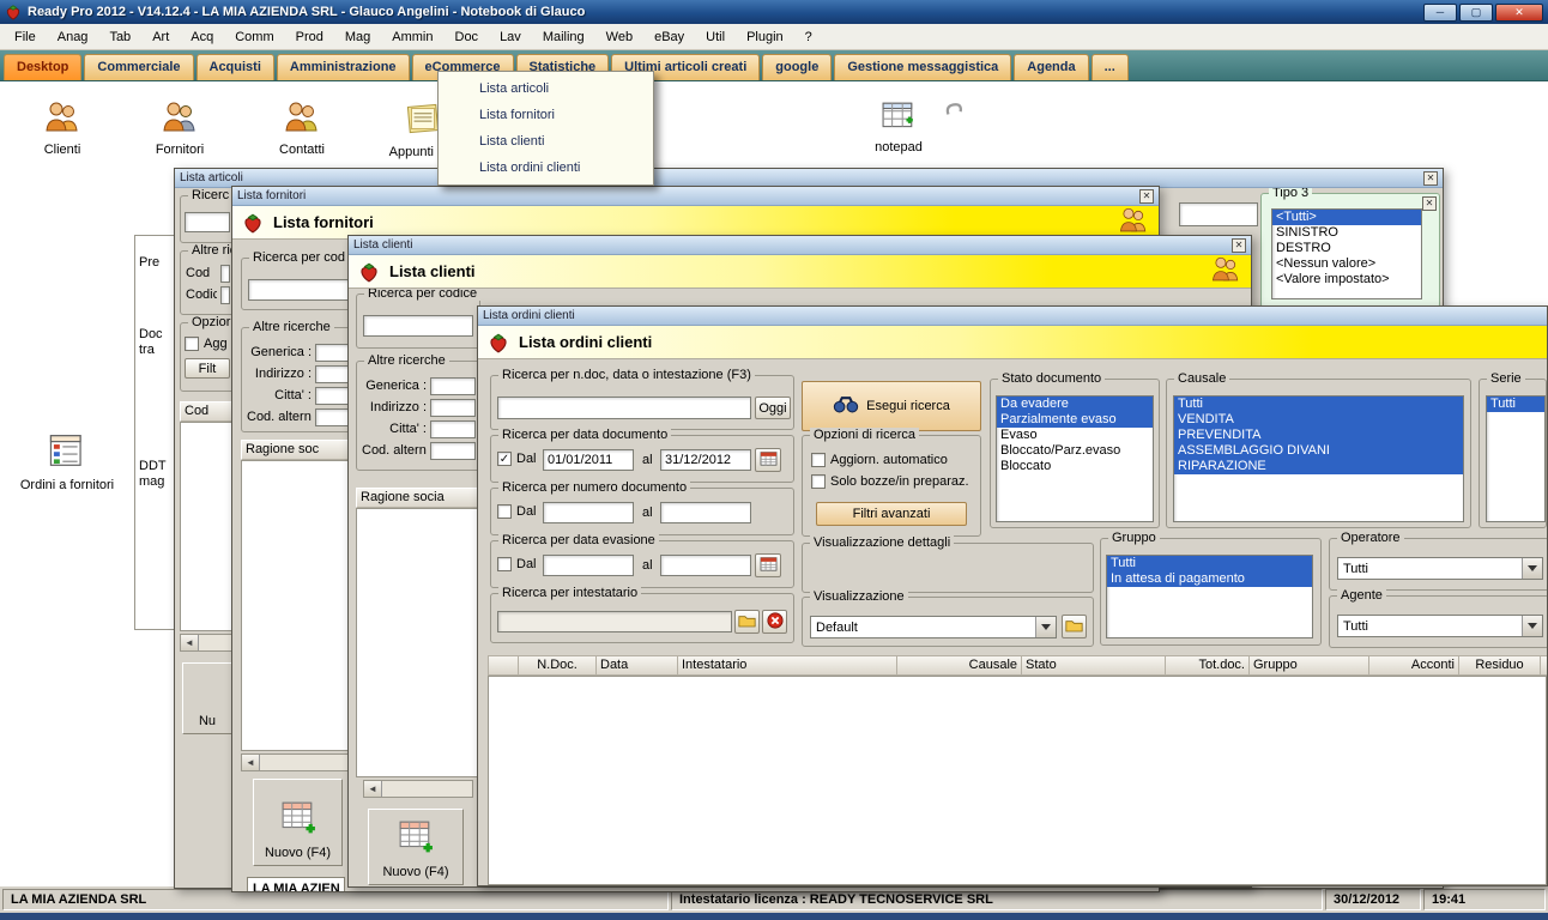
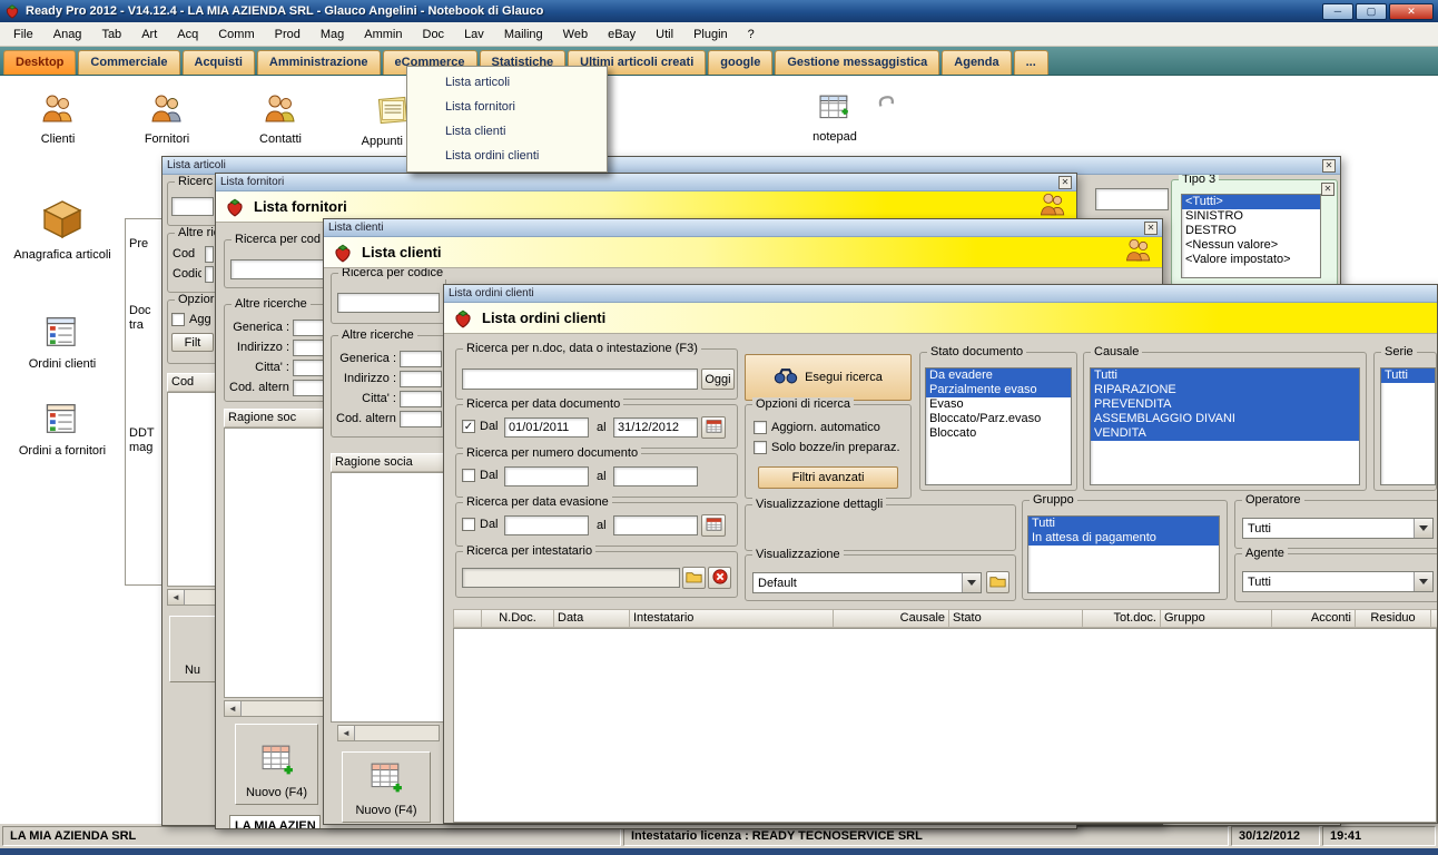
  Ready Pro 2012 - V14.12.4 - LA MIA AZIENDA SRL - Glauco Angelini - Notebook di Glauco
  ─
  ▢
  ✕
  File
  Anag
  Tab
  Art
  Acq
  Comm
  Prod
  Mag
  Ammin
  Doc
  Lav
  Mailing
  Web
  eBay
  Util
  Plugin
  ?
  Desktop
  Commerciale
  Acquisti
  Amministrazione
  eCommerce
  Statistiche
  Ultimi articoli creati
  google
  Gestione messaggistica
  Agenda
  ...
  Clienti
  Fornitori
  Contatti
  Appunti
  notepad
+ Anagrafica articoli
+ Ordini clienti
  Ordini a fornitori
  Pre
  Doc tra
  DDT mag
  Lista articoli
  ✕
  Ricerc
  Altre ri
  Cod
  Codic
  Opzior
  Agg
  Filt
  Cod
  ◄
  Nu
  Tipo 3
  ✕
  <Tutti>
  SINISTRO
  DESTRO
  <Nessun valore>
  <Valore impostato>
  Lista fornitori
  ✕
  Lista fornitori
  Ricerca per cod
  Altre ricerche
  Generica :
  Indirizzo :
  Citta' :
  Ragione soc
  ◄
  Nuovo (F4)
  LA MIA AZIEN
  Lista clienti
  ✕
  Lista clienti
  Ricerca per codice
  Altre ricerche
  Generica :
  Indirizzo :
  Citta' :
  Ragione socia
  ◄
  Nuovo (F4)
  Lista ordini clienti
  Lista ordini clienti
  Ricerca per n.doc, data o intestazione (F3)
  Oggi
  Esegui ricerca
  Stato documento
  Da evadere
  Parzialmente evaso
  Evaso
  Bloccato/Parz.evaso
  Bloccato
  Causale
  Tutti
- VENDITA
+ RIPARAZIONE
  PREVENDITA
  ASSEMBLAGGIO DIVANI
- RIPARAZIONE
+ VENDITA
  Serie
  Tutti
  Ricerca per data documento
  Dal
  01/01/2011
  al
  31/12/2012
  Opzioni di ricerca
  Aggiorn. automatico
  Solo bozze/in preparaz.
  Filtri avanzati
  Ricerca per numero documento
  Dal
  al
  Ricerca per data evasione
  Dal
  al
  Visualizzazione dettagli
  Gruppo
  Tutti
  In attesa di pagamento
  Operatore
  Tutti
  Ricerca per intestatario
  Visualizzazione
  Default
  Agente
  Tutti
  N.Doc.
  Data
  Intestatario
  Causale
  Stato
  Tot.doc.
  Gruppo
  Acconti
  Residuo
  Lista articoli
  Lista fornitori
  Lista clienti
  Lista ordini clienti
  LA MIA AZIENDA SRL
  Intestatario licenza : READY TECNOSERVICE SRL
  30/12/2012
  19:41
